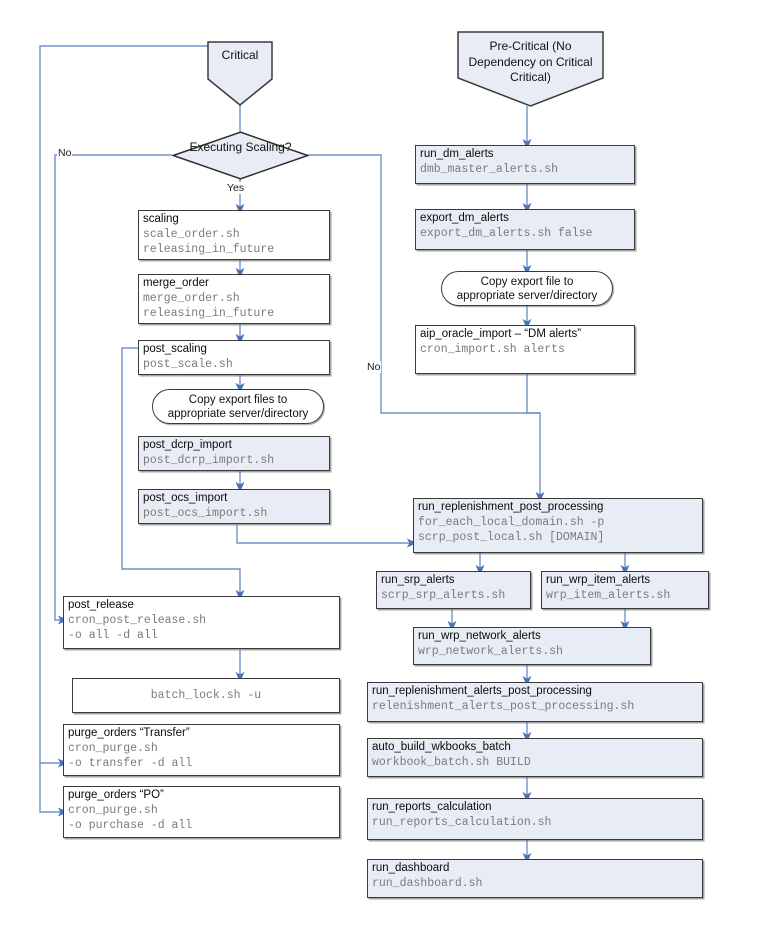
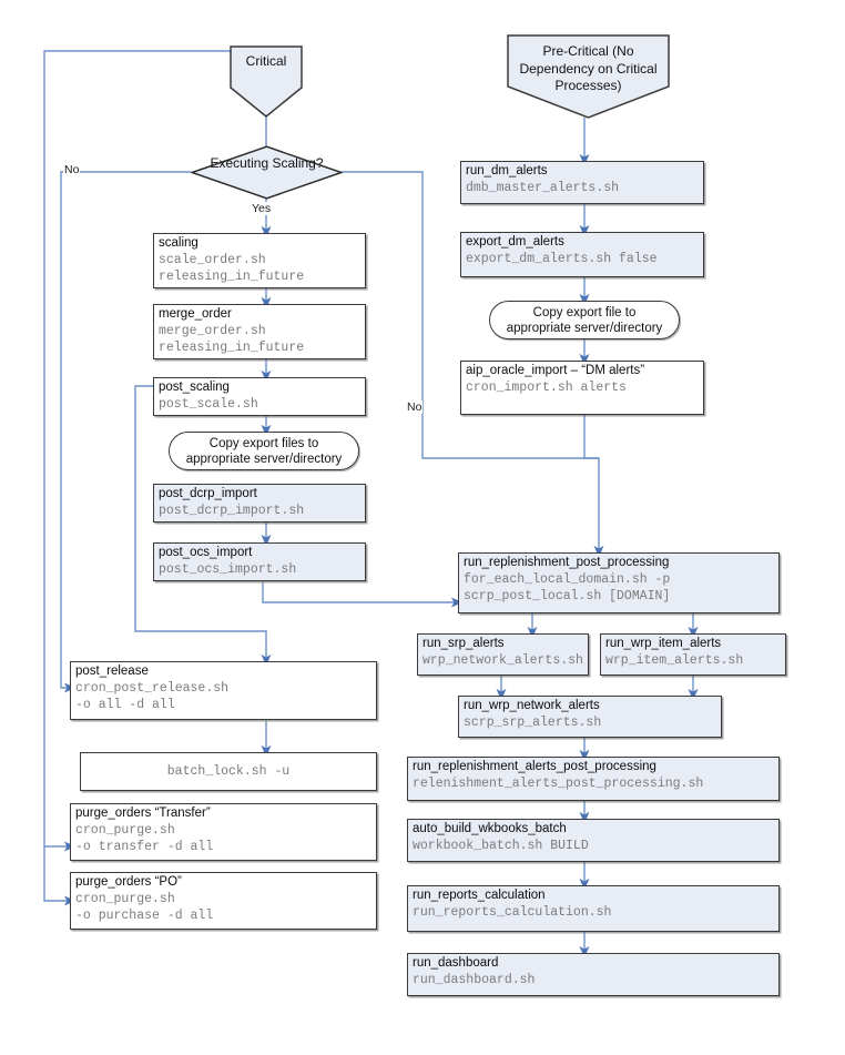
  Yes
  No
  No
  Critical
- Pre-Critical (No Dependency on Critical Critical)
+ Pre-Critical (No Dependency on Critical Processes)
  Executing Scaling?
  scaling
  scale_order.sh
  releasing_in_future
  merge_order
  merge_order.sh
  releasing_in_future
  post_scaling
  post_scale.sh
  Copy export files to
  appropriate server/directory
  post_dcrp_import
  post_dcrp_import.sh
  post_ocs_import
  post_ocs_import.sh
  post_release
  cron_post_release.sh
  -o all -d all
  batch_lock.sh -u
  purge_orders “Transfer”
  cron_purge.sh
  -o transfer -d all
  purge_orders “PO”
  cron_purge.sh
  -o purchase -d all
  run_dm_alerts
  dmb_master_alerts.sh
  export_dm_alerts
  export_dm_alerts.sh false
  Copy export file to
  appropriate server/directory
  aip_oracle_import – “DM alerts”
  cron_import.sh alerts
  run_replenishment_post_processing
  for_each_local_domain.sh -p
  scrp_post_local.sh [DOMAIN]
  run_srp_alerts
- scrp_srp_alerts.sh
+ wrp_network_alerts.sh
  run_wrp_item_alerts
  wrp_item_alerts.sh
  run_wrp_network_alerts
- wrp_network_alerts.sh
+ scrp_srp_alerts.sh
  run_replenishment_alerts_post_processing
  relenishment_alerts_post_processing.sh
  auto_build_wkbooks_batch
  workbook_batch.sh BUILD
  run_reports_calculation
  run_reports_calculation.sh
  run_dashboard
  run_dashboard.sh
